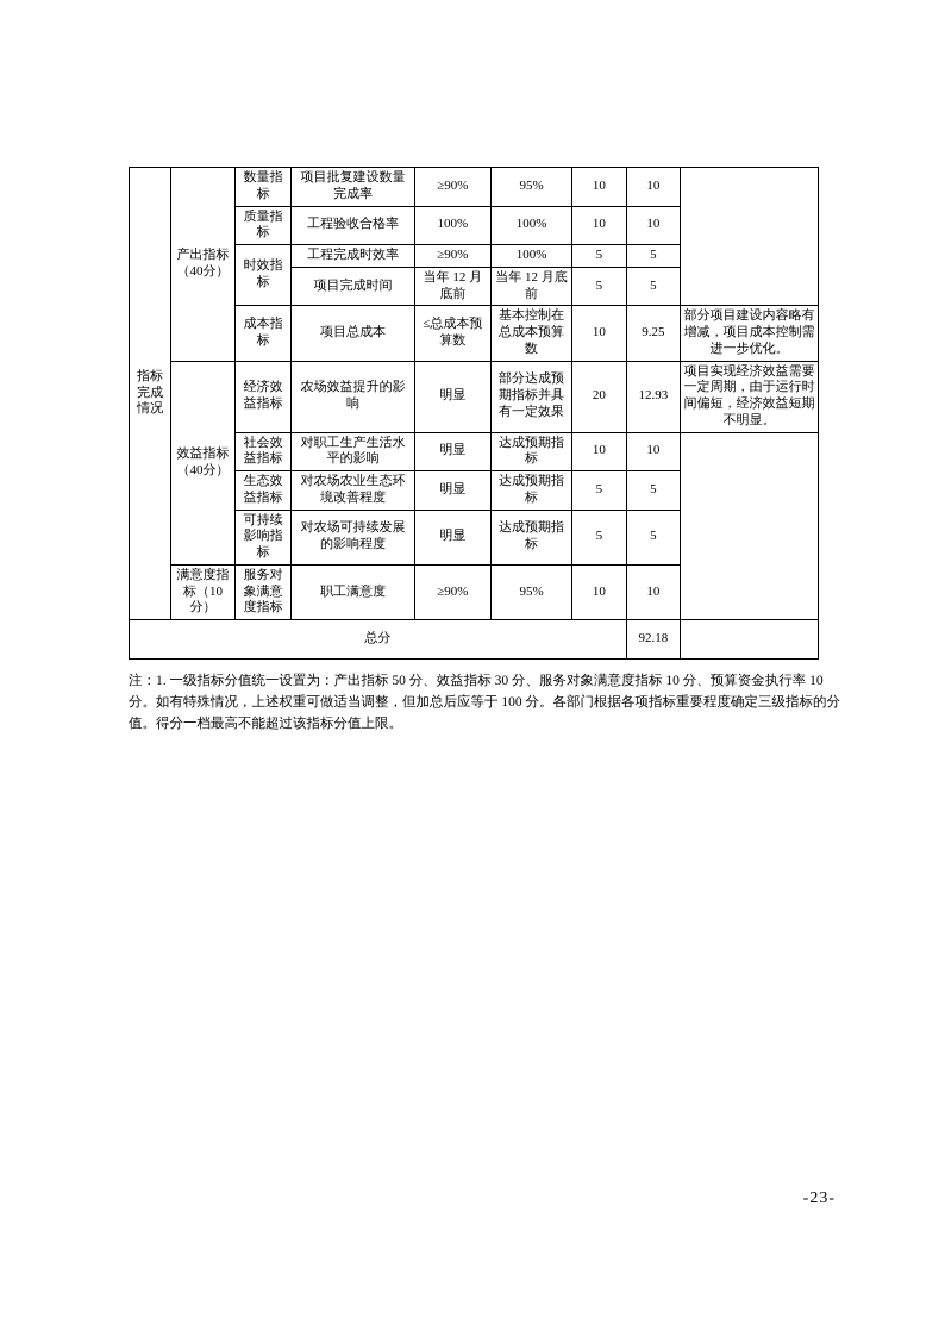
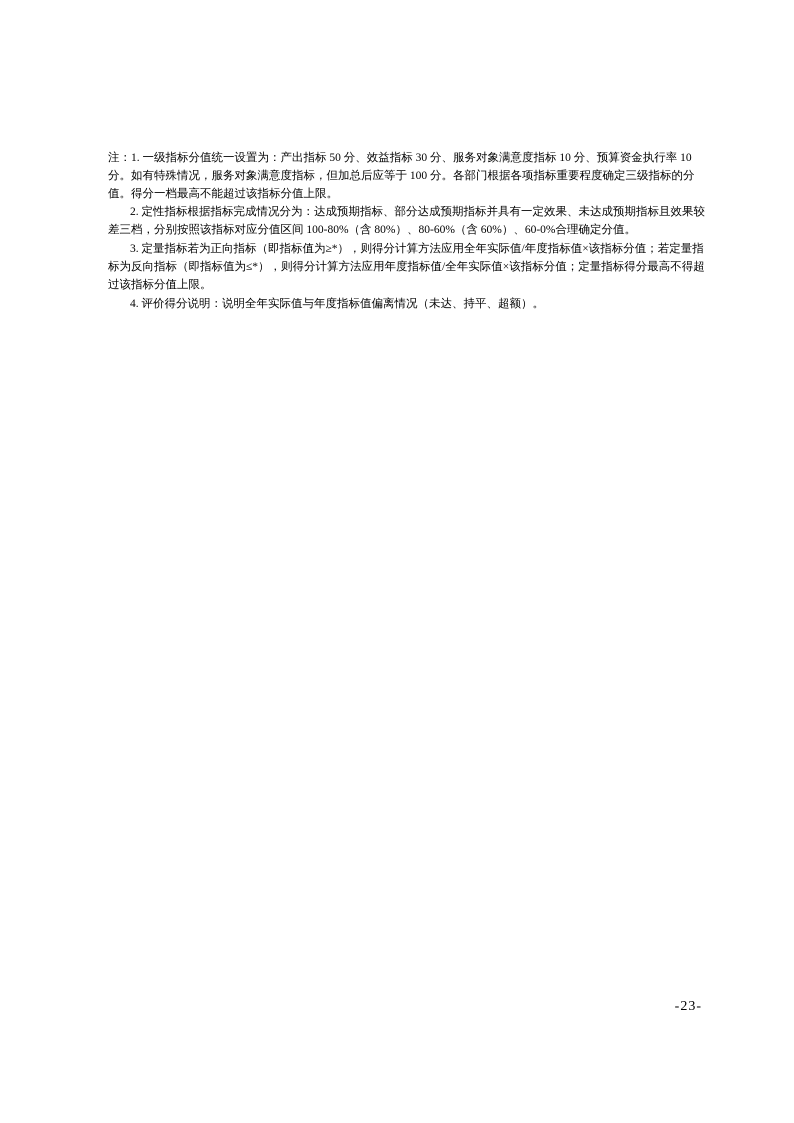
- 指标完成情况	产出指标（40分）	数量指标	项目批复建设数量完成率	≥90%	95%	10	10
- 质量指标	工程验收合格率	100%	100%	10	10
- 时效指标	工程完成时效率	≥90%	100%	5	5
- 项目完成时间	当年 12 月底前	当年 12 月底前	5	5
- 成本指标	项目总成本	≤总成本预算数	基本控制在总成本预算数	10	9.25	部分项目建设内容略有增减，项目成本控制需进一步优化。
- 效益指标（40分）	经济效益指标	农场效益提升的影响	明显	部分达成预期指标并具有一定效果	20	12.93	项目实现经济效益需要一定周期，由于运行时间偏短，经济效益短期不明显。
- 社会效益指标	对职工生产生活水平的影响	明显	达成预期指标	10	10
- 生态效益指标	对农场农业生态环境改善程度	明显	达成预期指标	5	5
- 可持续影响指标	对农场可持续发展的影响程度	明显	达成预期指标	5	5
- 满意度指标（10分）	服务对象满意度指标	职工满意度	≥90%	95%	10	10
- 总分	92.18
- 注：1. 一级指标分值统一设置为：产出指标 50 分、效益指标 30 分、服务对象满意度指标 10 分、预算资金执行率 10 分。如有特殊情况，上述权重可做适当调整，但加总后应等于 100 分。各部门根据各项指标重要程度确定三级指标的分值。得分一档最高不能超过该指标分值上限。
+ 注：1. 一级指标分值统一设置为：产出指标 50 分、效益指标 30 分、服务对象满意度指标 10 分、预算资金执行率 10 分。如有特殊情况，服务对象满意度指标，但加总后应等于 100 分。各部门根据各项指标重要程度确定三级指标的分值。得分一档最高不能超过该指标分值上限。
+ 2. 定性指标根据指标完成情况分为：达成预期指标、部分达成预期指标并具有一定效果、未达成预期指标且效果较差三档，分别按照该指标对应分值区间 100-80%（含 80%）、80-60%（含 60%）、60-0%合理确定分值。
+ 3. 定量指标若为正向指标（即指标值为≥*），则得分计算方法应用全年实际值/年度指标值×该指标分值；若定量指标为反向指标（即指标值为≤*），则得分计算方法应用年度指标值/全年实际值×该指标分值；定量指标得分最高不得超过该指标分值上限。
+ 4. 评价得分说明：说明全年实际值与年度指标值偏离情况（未达、持平、超额）。
  -23-
